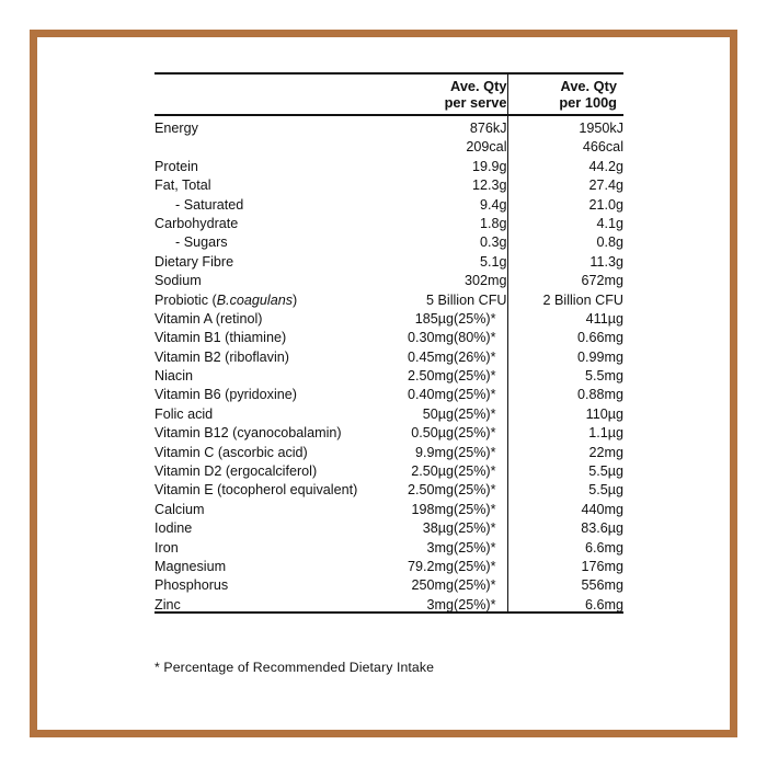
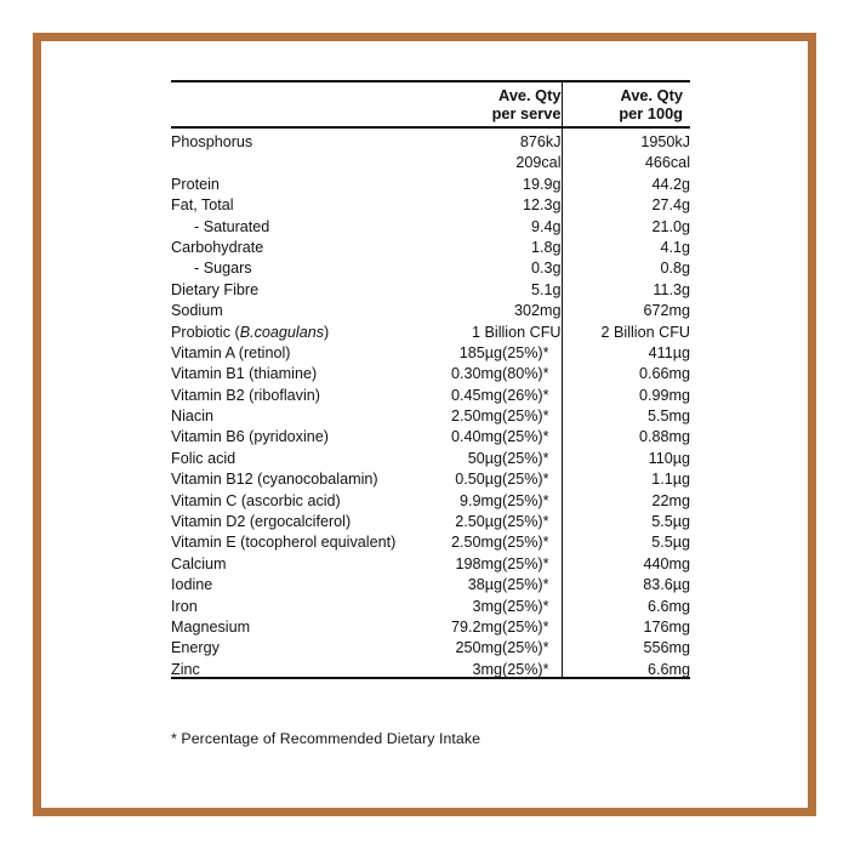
  	Ave. Qtyper serve	Ave. Qtyper 100g
- Energy	876kJ	1950kJ
+ Phosphorus	876kJ	1950kJ
  	209cal	466cal
  Protein	19.9g	44.2g
  Fat, Total	12.3g	27.4g
  - Saturated	9.4g	21.0g
  Carbohydrate	1.8g	4.1g
  - Sugars	0.3g	0.8g
  Dietary Fibre	5.1g	11.3g
  Sodium	302mg	672mg
- Probiotic (B.coagulans)	5 Billion CFU	2 Billion CFU
+ Probiotic (B.coagulans)	1 Billion CFU	2 Billion CFU
  Vitamin A (retinol)	185µg	(25%)*	411µg
  Vitamin B1 (thiamine)	0.30mg	(80%)*	0.66mg
  Vitamin B2 (riboflavin)	0.45mg	(26%)*	0.99mg
  Niacin	2.50mg	(25%)*	5.5mg
  Vitamin B6 (pyridoxine)	0.40mg	(25%)*	0.88mg
  Folic acid	50µg	(25%)*	110µg
  Vitamin B12 (cyanocobalamin)	0.50µg	(25%)*	1.1µg
  Vitamin C (ascorbic acid)	9.9mg	(25%)*	22mg
  Vitamin D2 (ergocalciferol)	2.50µg	(25%)*	5.5µg
  Vitamin E (tocopherol equivalent)	2.50mg	(25%)*	5.5µg
  Calcium	198mg	(25%)*	440mg
  Iodine	38µg	(25%)*	83.6µg
  Iron	3mg	(25%)*	6.6mg
  Magnesium	79.2mg	(25%)*	176mg
- Phosphorus	250mg	(25%)*	556mg
+ Energy	250mg	(25%)*	556mg
  Zinc	3mg	(25%)*	6.6mg
  * Percentage of Recommended Dietary Intake
